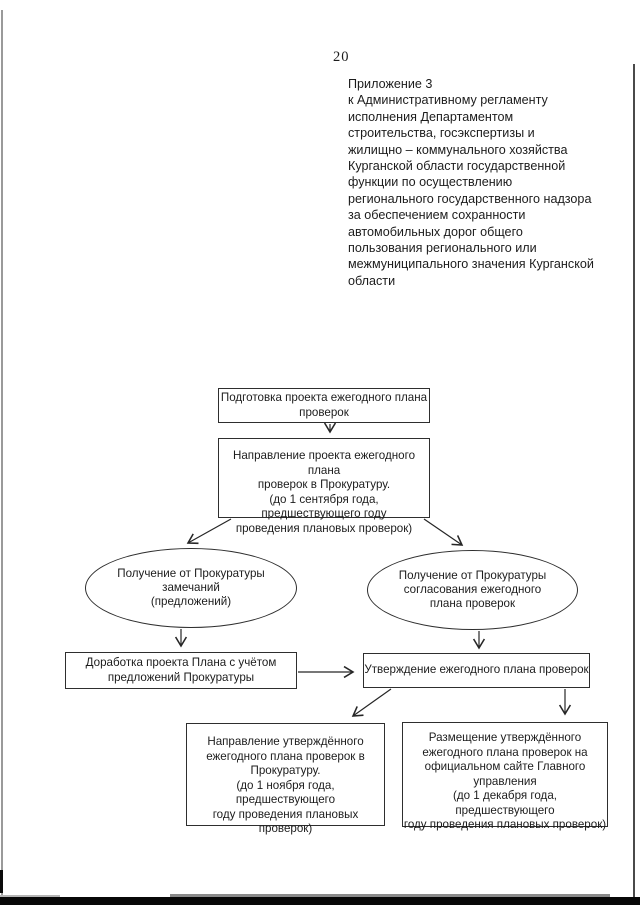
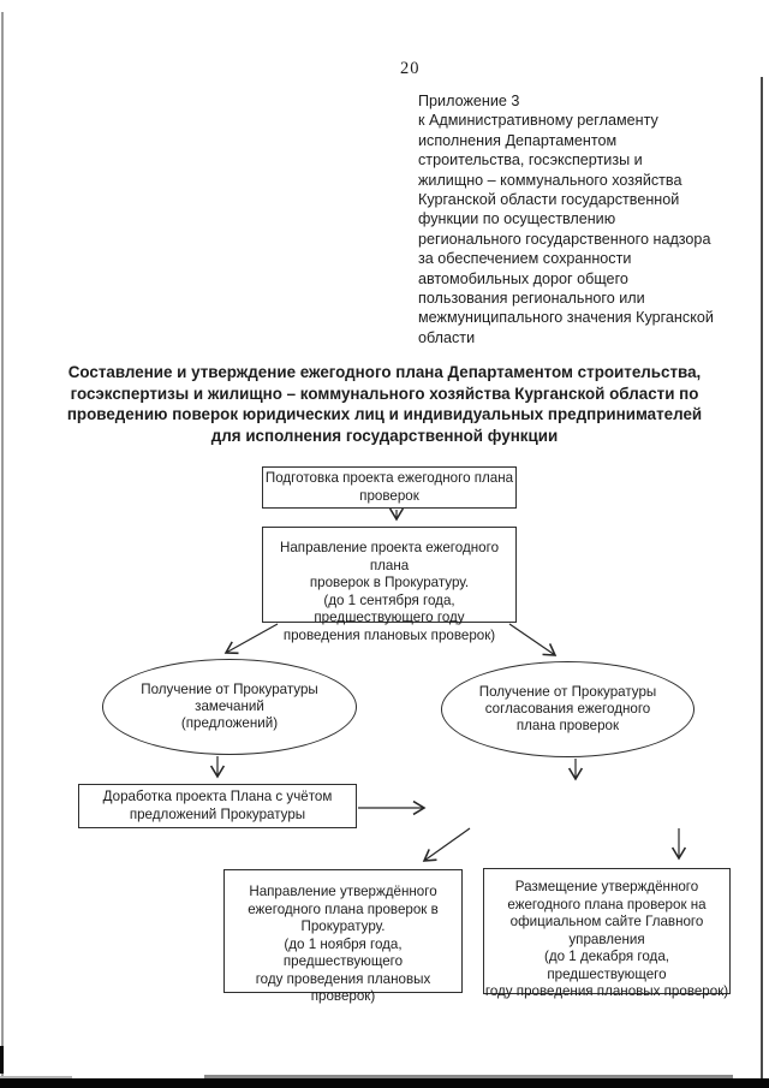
  20
  Приложение 3
  к Административному регламенту
  исполнения Департаментом
  строительства, госэкспертизы и
  жилищно – коммунального хозяйства
  Курганской области государственной
  функции по осуществлению
  регионального государственного надзора
  за обеспечением сохранности
  автомобильных дорог общего
  пользования регионального или
  межмуниципального значения Курганской
  области
+ Составление и утверждение ежегодного плана Департаментом строительства,
+ госэкспертизы и жилищно – коммунального хозяйства Курганской области по
+ проведению поверок юридических лиц и индивидуальных предпринимателей
+ для исполнения государственной функции
  Подготовка проекта ежегодного плана
  проверок
  Направление проекта ежегодного плана
  проверок в Прокуратуру.
  (до 1 сентября года, предшествующего году
  проведения плановых проверок)
  Получение от Прокуратуры
  замечаний
  (предложений)
  Получение от Прокуратуры
  согласования ежегодного
  плана проверок
  Доработка проекта Плана с учётом
  предложений Прокуратуры
- Утверждение ежегодного плана проверок
  Направление утверждённого
  ежегодного плана проверок в
  Прокуратуру.
  (до 1 ноября года, предшествующего
  году проведения плановых проверок)
  Размещение утверждённого
  ежегодного плана проверок на
  официальном сайте Главного
  управления
  (до 1 декабря года, предшествующего
  году проведения плановых проверок)
